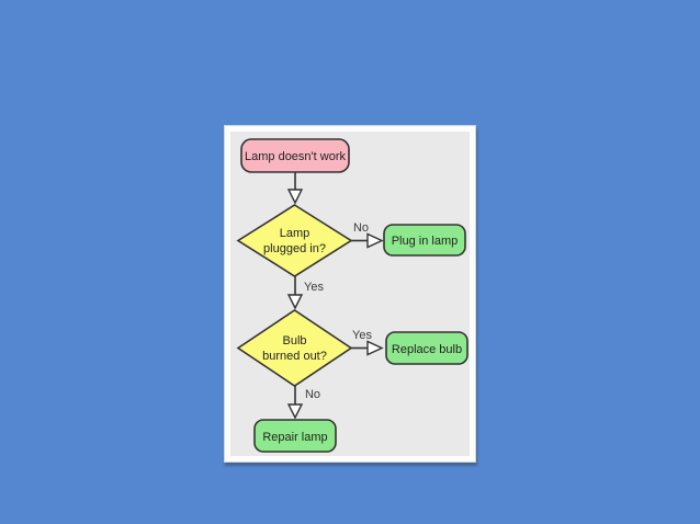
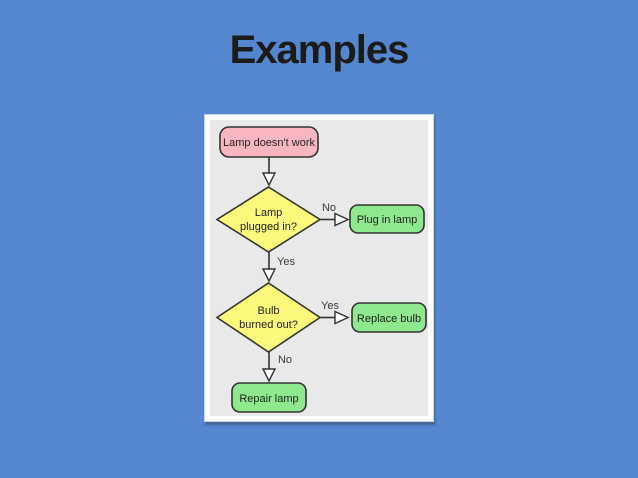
+ Examples
  Lamp doesn't work
  Lamp
  plugged in?
  No
  Plug in lamp
  Yes
  Bulb
  burned out?
  Yes
  Replace bulb
  No
  Repair lamp
